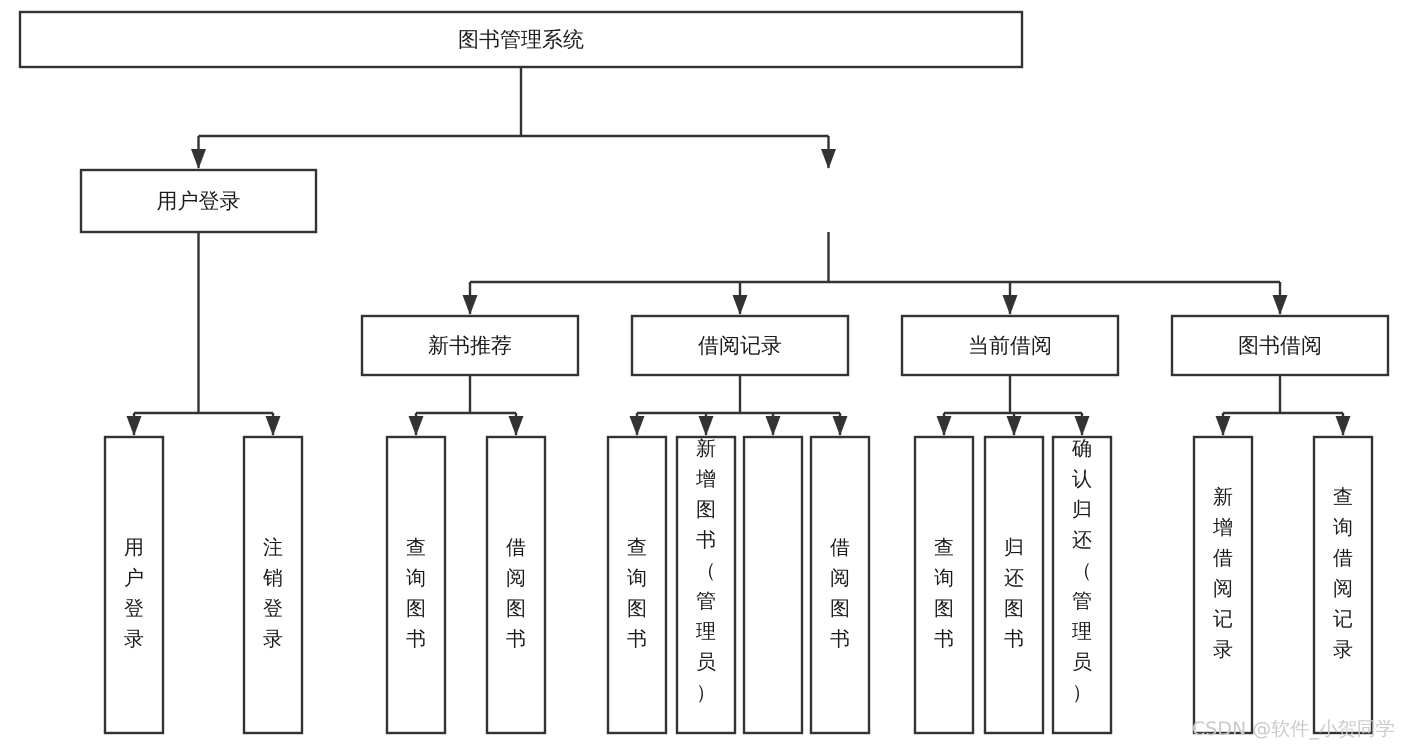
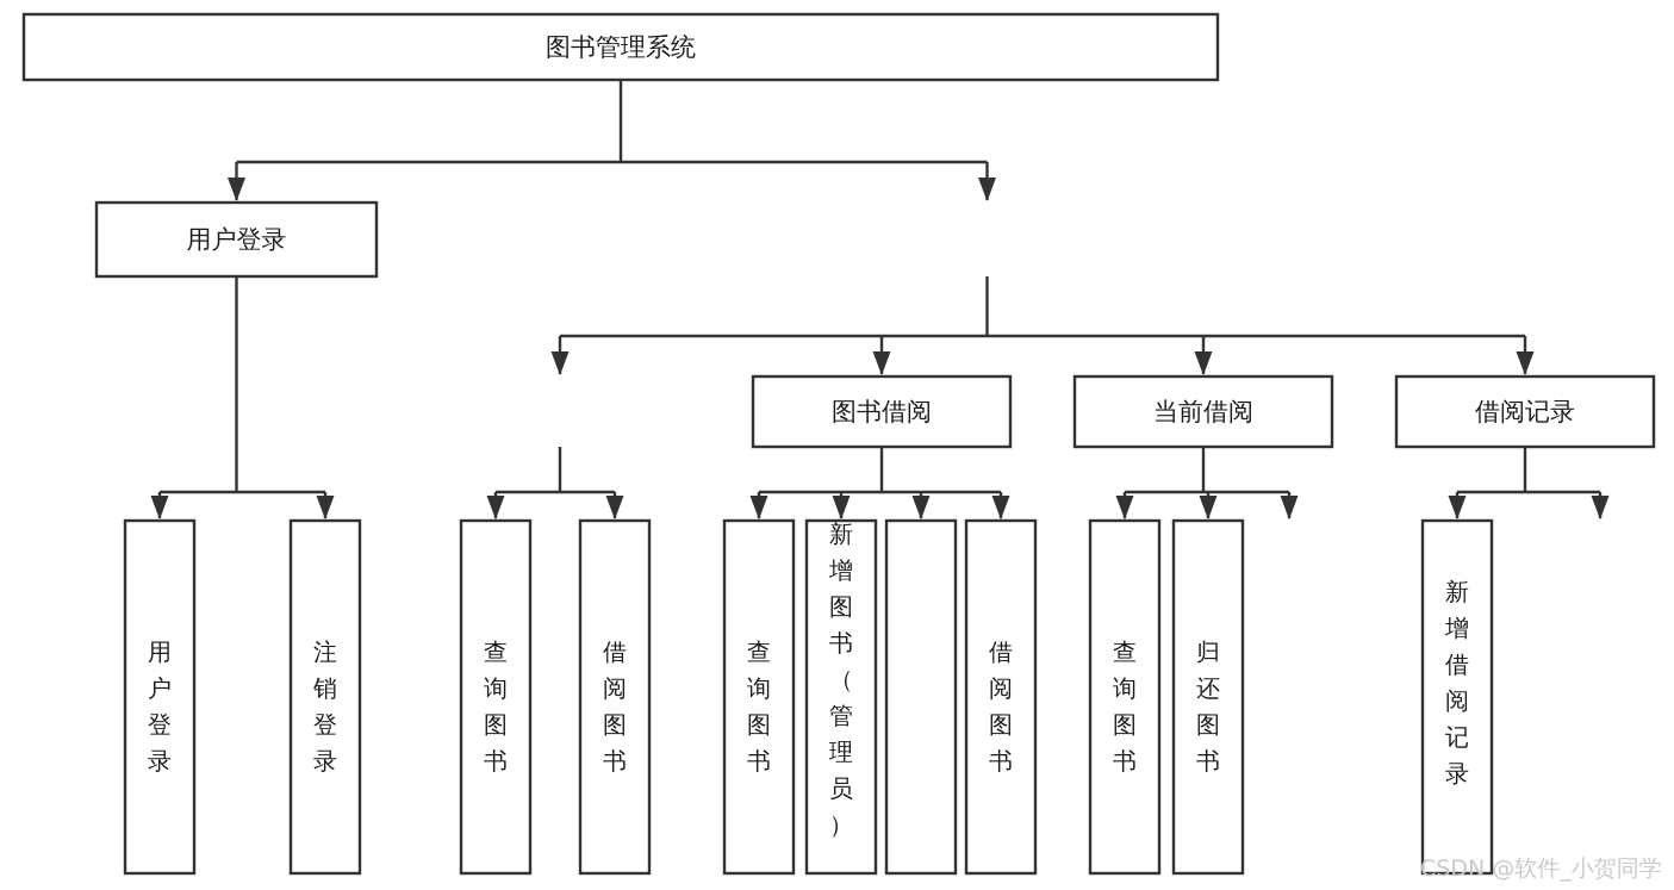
  图书管理系统
  用户登录
- 新书推荐
- 借阅记录
+ 图书借阅
  当前借阅
- 图书借阅
+ 借阅记录
  用户登录
  注销登录
  查询图书
  借阅图书
  查询图书
  新增图书（管理员）
  借阅图书
  查询图书
  归还图书
- 确认归还（管理员）
  新增借阅记录
- 查询借阅记录
  CSDN @软件_小贺同学
